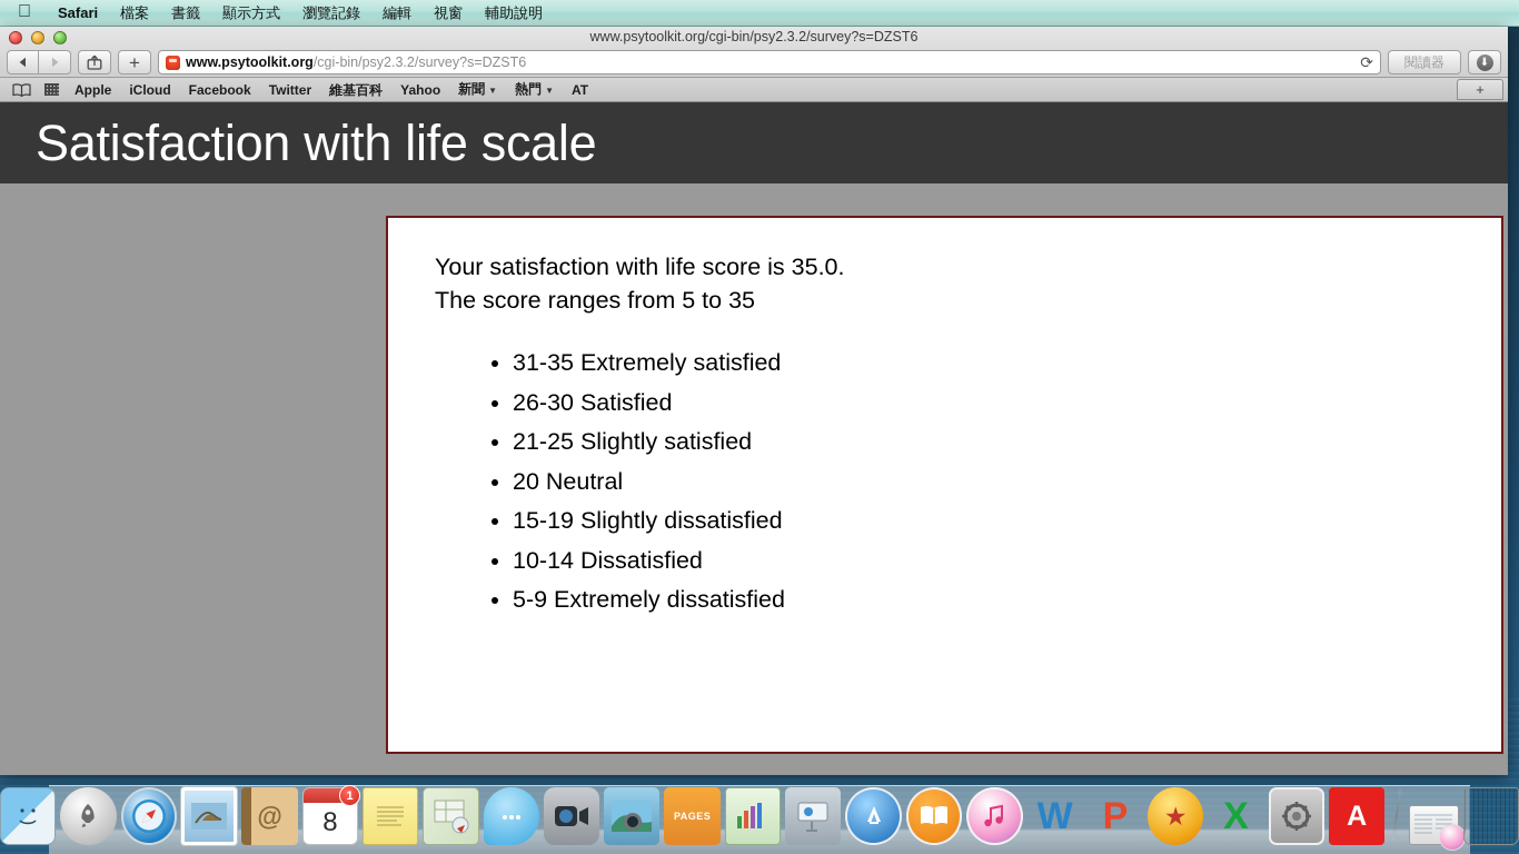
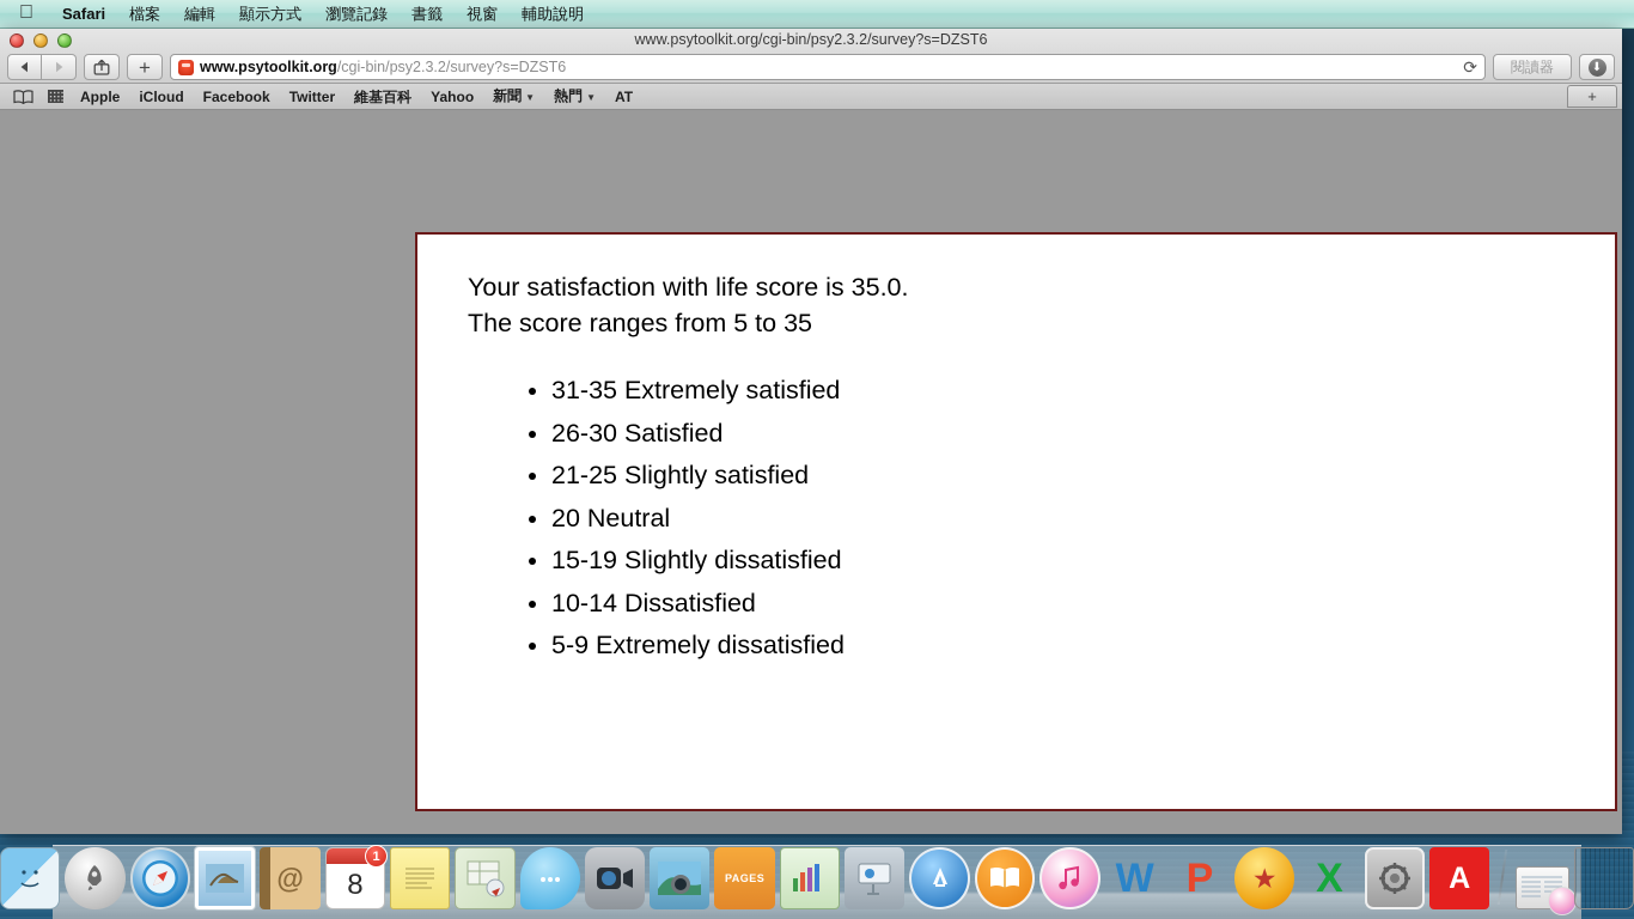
  
  Safari
  檔案
- 書籤
+ 編輯
  顯示方式
  瀏覽記錄
- 編輯
+ 書籤
  視窗
  輔助說明
  www.psytoolkit.org/cgi-bin/psy2.3.2/survey?s=DZST6
  +
  www.psytoolkit.org/cgi-bin/psy2.3.2/survey?s=DZST6
  ⟳
  閱讀器
  ⬇
  Apple
  iCloud
  Facebook
  Twitter
  維基百科
  Yahoo
  新聞 ▼
  熱門 ▼
  AT
  +
- Satisfaction with life scale
  Your satisfaction with life score is 35.0.
  The score ranges from 5 to 35
  31-35 Extremely satisfied
  26-30 Satisfied
  21-25 Slightly satisfied
  20 Neutral
  15-19 Slightly dissatisfied
  10-14 Dissatisfied
  5-9 Extremely dissatisfied
  @
  8
  1
  PAGES
  W
  P
  ★
  X
  A
